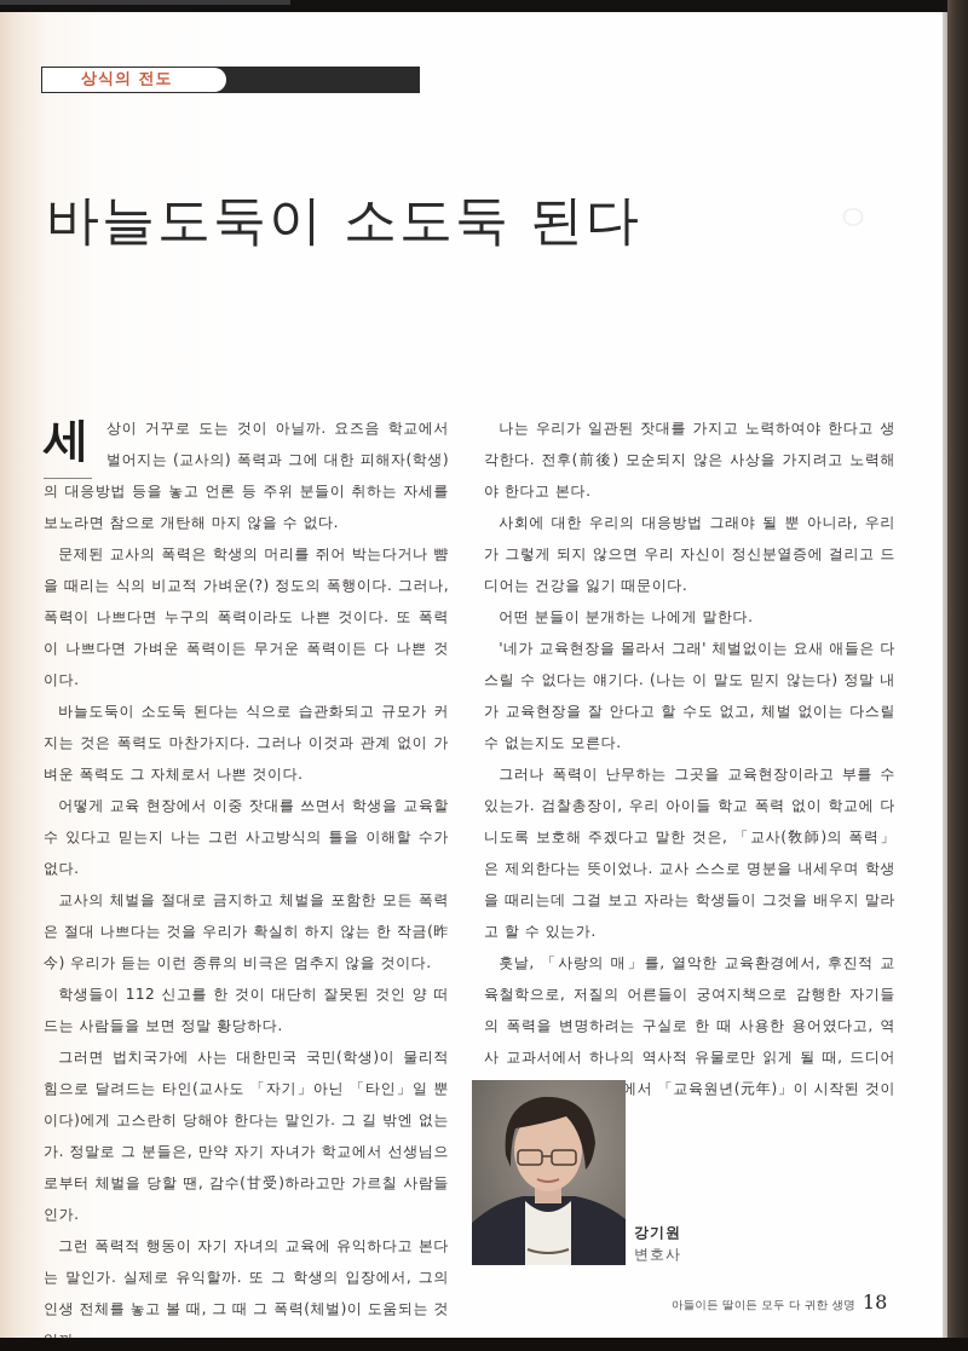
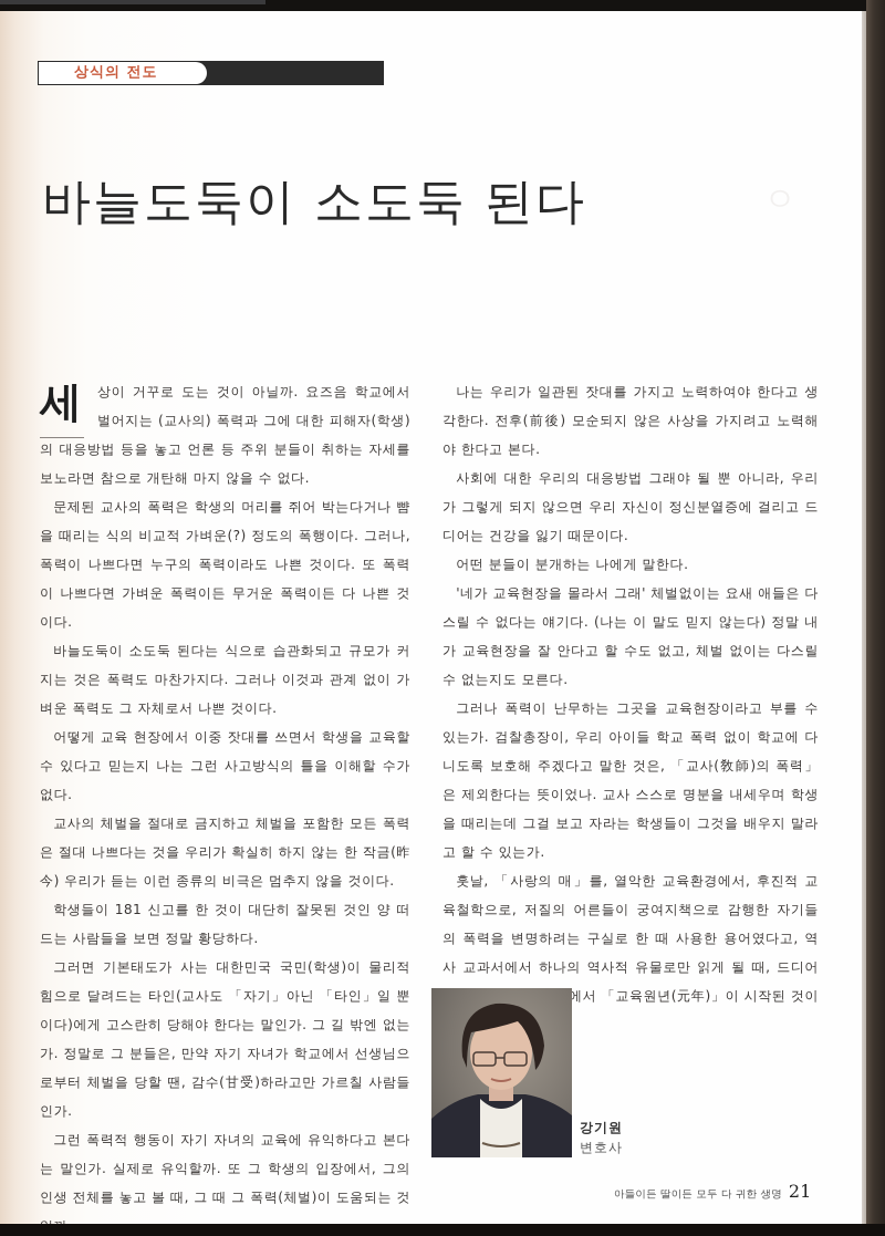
  상식의 전도
  바늘도둑이 소도둑 된다
  세
  상이 거꾸로 도는 것이 아닐까. 요즈음 학교에서 벌어지는 (교사의) 폭력과 그에 대한 피해자(학생)의 대응방법 등을 놓고 언론 등 주위 분들이 취하는 자세를 보노라면 참으로 개탄해 마지 않을 수 없다.
  문제된 교사의 폭력은 학생의 머리를 쥐어 박는다거나 뺨을 때리는 식의 비교적 가벼운(?) 정도의 폭행이다. 그러나, 폭력이 나쁘다면 누구의 폭력이라도 나쁜 것이다. 또 폭력이 나쁘다면 가벼운 폭력이든 무거운 폭력이든 다 나쁜 것이다.
  바늘도둑이 소도둑 된다는 식으로 습관화되고 규모가 커지는 것은 폭력도 마찬가지다. 그러나 이것과 관계 없이 가벼운 폭력도 그 자체로서 나쁜 것이다.
  어떻게 교육 현장에서 이중 잣대를 쓰면서 학생을 교육할 수 있다고 믿는지 나는 그런 사고방식의 틀을 이해할 수가 없다.
  교사의 체벌을 절대로 금지하고 체벌을 포함한 모든 폭력은 절대 나쁘다는 것을 우리가 확실히 하지 않는 한 작금(昨今) 우리가 듣는 이런 종류의 비극은 멈추지 않을 것이다.
- 학생들이 112 신고를 한 것이 대단히 잘못된 것인 양 떠드는 사람들을 보면 정말 황당하다.
+ 학생들이 181 신고를 한 것이 대단히 잘못된 것인 양 떠드는 사람들을 보면 정말 황당하다.
- 그러면 법치국가에 사는 대한민국 국민(학생)이 물리적 힘으로 달려드는 타인(교사도 「자기」아닌 「타인」일 뿐이다)에게 고스란히 당해야 한다는 말인가. 그 길 밖엔 없는가. 정말로 그 분들은, 만약 자기 자녀가 학교에서 선생님으로부터 체벌을 당할 땐, 감수(甘受)하라고만 가르칠 사람들인가.
+ 그러면 기본태도가 사는 대한민국 국민(학생)이 물리적 힘으로 달려드는 타인(교사도 「자기」아닌 「타인」일 뿐이다)에게 고스란히 당해야 한다는 말인가. 그 길 밖엔 없는가. 정말로 그 분들은, 만약 자기 자녀가 학교에서 선생님으로부터 체벌을 당할 땐, 감수(甘受)하라고만 가르칠 사람들인가.
  그런 폭력적 행동이 자기 자녀의 교육에 유익하다고 본다는 말인가. 실제로 유익할까. 또 그 학생의 입장에서, 그의 인생 전체를 놓고 볼 때, 그 때 그 폭력(체벌)이 도움되는 것
  나는 우리가 일관된 잣대를 가지고 노력하여야 한다고 생각한다. 전후(前後) 모순되지 않은 사상을 가지려고 노력해야 한다고 본다.
  사회에 대한 우리의 대응방법 그래야 될 뿐 아니라, 우리가 그렇게 되지 않으면 우리 자신이 정신분열증에 걸리고 드디어는 건강을 잃기 때문이다.
  어떤 분들이 분개하는 나에게 말한다.
  '네가 교육현장을 몰라서 그래' 체벌없이는 요새 애들은 다스릴 수 없다는 얘기다. (나는 이 말도 믿지 않는다) 정말 내가 교육현장을 잘 안다고 할 수도 없고, 체벌 없이는 다스릴 수 없는지도 모른다.
  그러나 폭력이 난무하는 그곳을 교육현장이라고 부를 수 있는가. 검찰총장이, 우리 아이들 학교 폭력 없이 학교에 다니도록 보호해 주겠다고 말한 것은, 「교사(敎師)의 폭력」은 제외한다는 뜻이었나. 교사 스스로 명분을 내세우며 학생을 때리는데 그걸 보고 자라는 학생들이 그것을 배우지 말라고 할 수 있는가.
  훗날, 「사랑의 매」를, 열악한 교육환경에서, 후진적 교육철학으로, 저질의 어른들이 궁여지책으로 감행한 자기들의 폭력을 변명하려는 구실로 한 때 사용한 용어였다고, 역사 교과서에서 하나의 역사적 유물로만 읽게 될 때, 드디어 에서 「교육원년(元年)」이 시작된 것이
  강기원
  변호사
  아들이든 딸이든 모두 다 귀한 생명
- 18
+ 21
